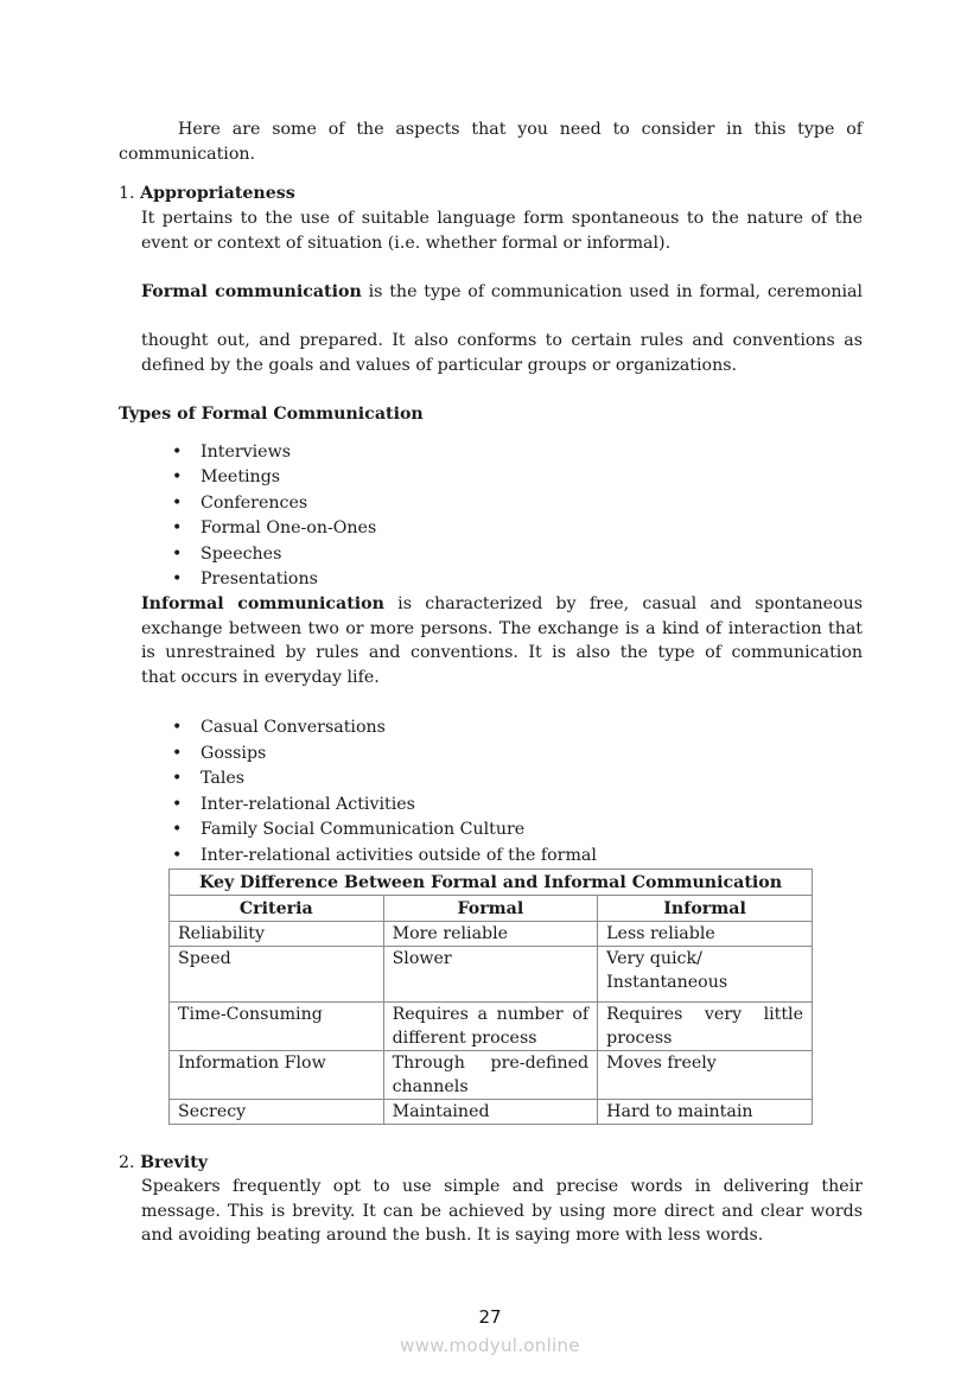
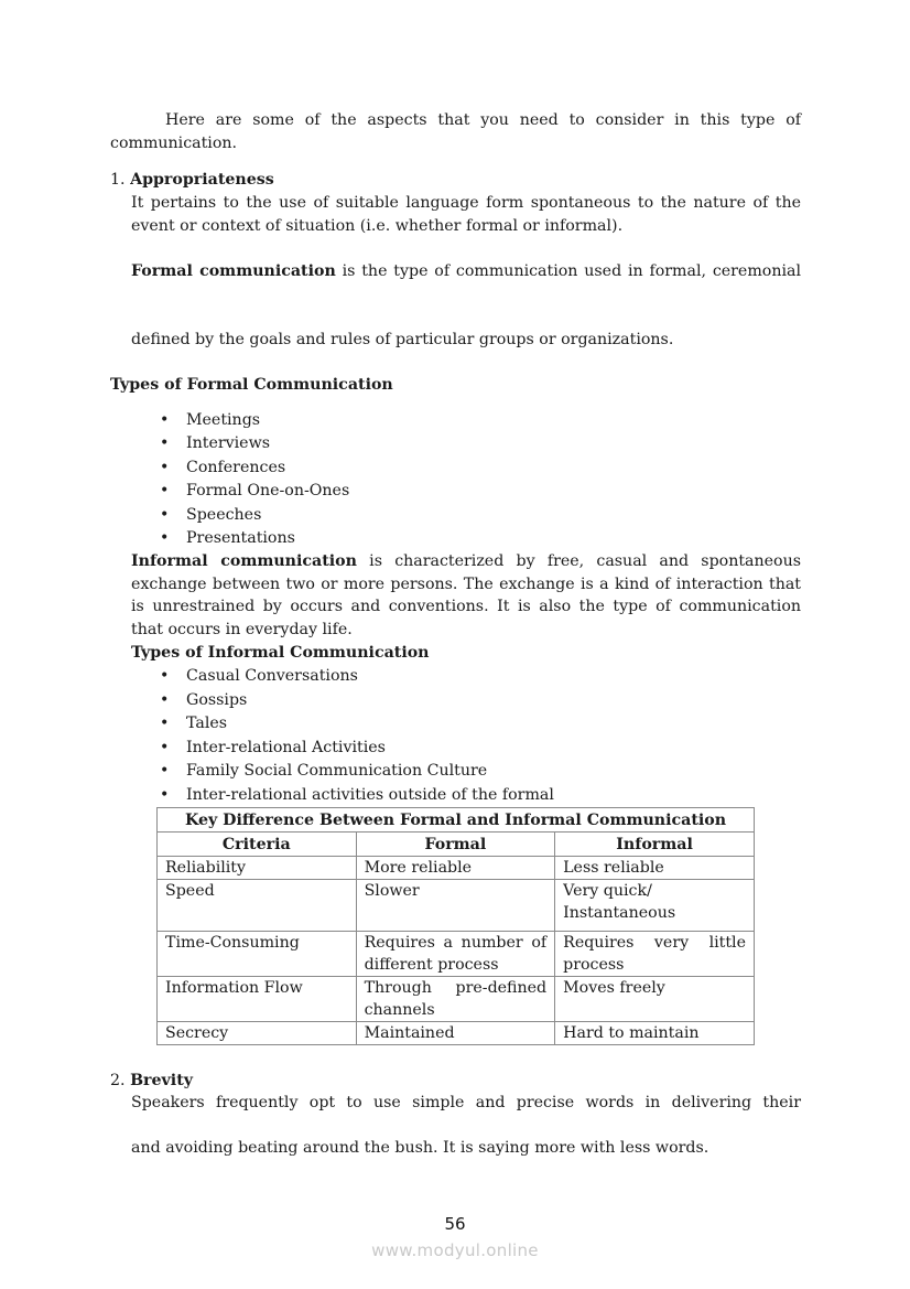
  Here are some of the aspects that you need to consider in this type of
  communication.
  1. Appropriateness
  It pertains to the use of suitable language form spontaneous to the nature of the
  event or context of situation (i.e. whether formal or informal).
  Formal communication is the type of communication used in formal, ceremonial
- thought out, and prepared. It also conforms to certain rules and conventions as
- defined by the goals and values of particular groups or organizations.
+ defined by the goals and rules of particular groups or organizations.
  Types of Formal Communication
  •
- Interviews
+ Meetings
  •
- Meetings
+ Interviews
  •
  Conferences
  •
  Formal One-on-Ones
  •
  Speeches
  •
  Presentations
  Informal communication is characterized by free, casual and spontaneous
  exchange between two or more persons. The exchange is a kind of interaction that
- is unrestrained by rules and conventions. It is also the type of communication
+ is unrestrained by occurs and conventions. It is also the type of communication
  that occurs in everyday life.
+ Types of Informal Communication
  •
  Casual Conversations
  •
  Gossips
  •
  Tales
  •
  Inter-relational Activities
  •
  Family Social Communication Culture
  •
  Inter-relational activities outside of the formal
  Key Difference Between Formal and Informal Communication
  Criteria	Formal	Informal
  Reliability	More reliable	Less reliable
  Speed	Slower	Very quick/ Instantaneous
  Time-Consuming	Requires a number of different process	Requires very little process
  Information Flow	Through pre-defined channels	Moves freely
  Secrecy	Maintained	Hard to maintain
  2. Brevity
  Speakers frequently opt to use simple and precise words in delivering their
- message. This is brevity. It can be achieved by using more direct and clear words
  and avoiding beating around the bush. It is saying more with less words.
- 27
+ 56
  www.modyul.online
